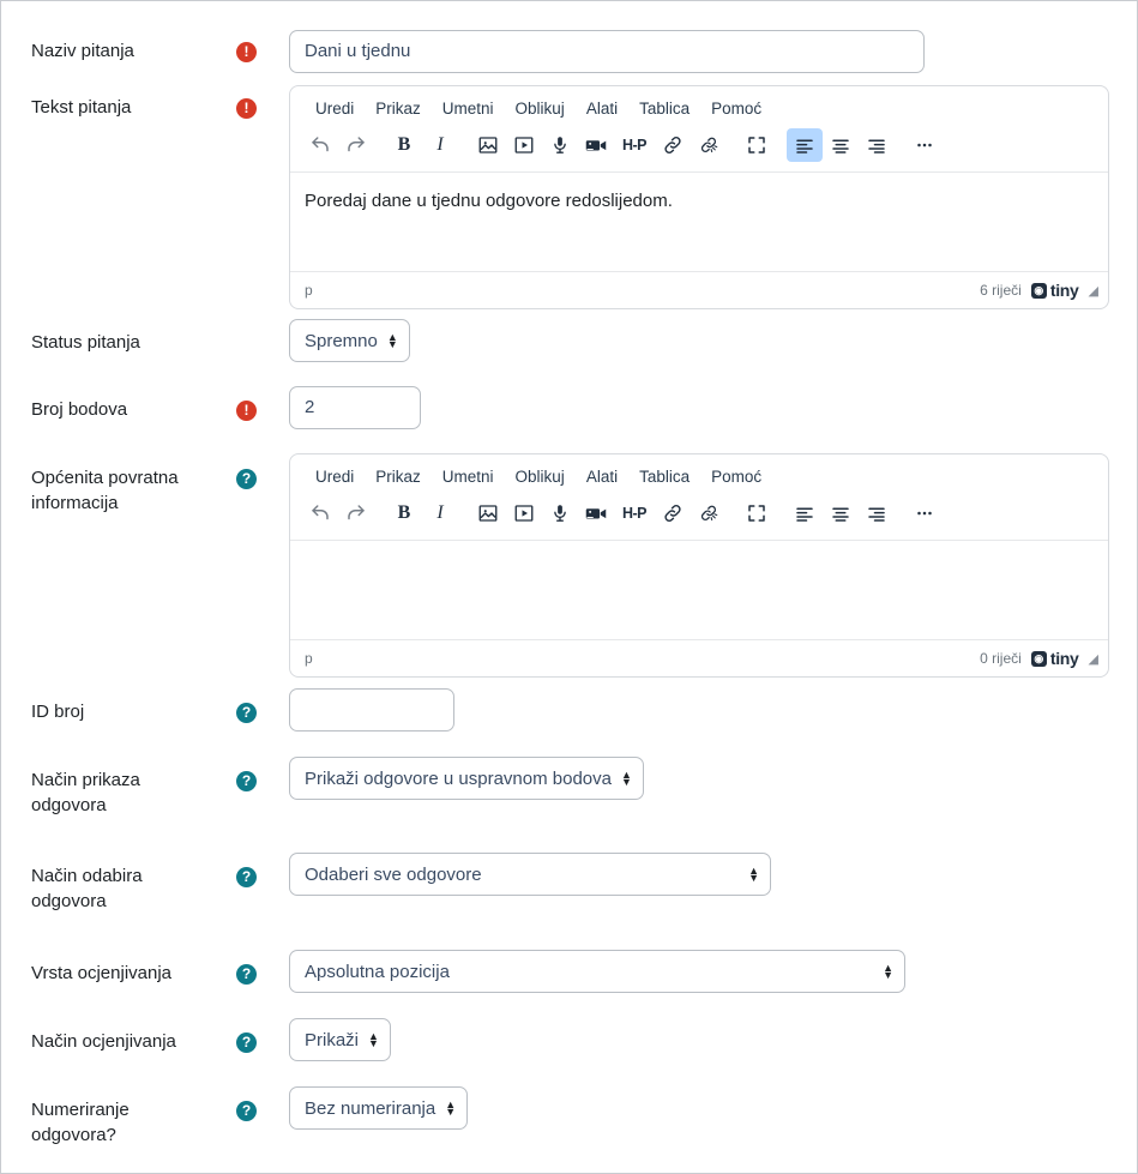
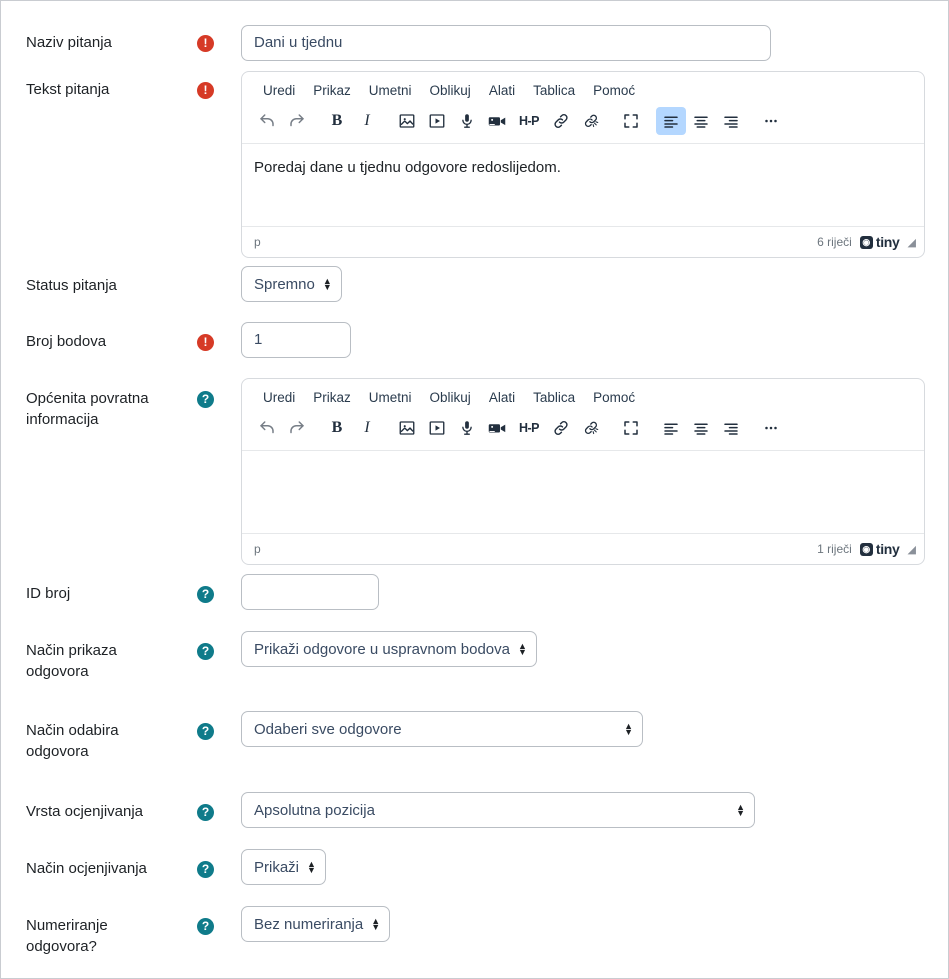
  Naziv pitanja
  !
  Dani u tjednu
  Tekst pitanja
  !
  Uredi
  Prikaz
  Umetni
  Oblikuj
  Alati
  Tablica
  Pomoć
  B
  I
  H-P
  Poredaj dane u tjednu odgovore redoslijedom.
  p
  6 riječi
  ◉
  tiny
  ◢
  Status pitanja
  Spremno
  ▲
  ▼
  Broj bodova
  !
- 2
+ 1
  Općenita povratna informacija
  ?
  Uredi
  Prikaz
  Umetni
  Oblikuj
  Alati
  Tablica
  Pomoć
  B
  I
  H-P
  p
- 0 riječi
+ 1 riječi
  ◉
  tiny
  ◢
  ID broj
  ?
  Način prikaza odgovora
  ?
  Prikaži odgovore u uspravnom bodova
  ▲
  ▼
  Način odabira odgovora
  ?
  Odaberi sve odgovore
  ▲
  ▼
  Vrsta ocjenjivanja
  ?
  Apsolutna pozicija
  ▲
  ▼
  Način ocjenjivanja
  ?
  Prikaži
  ▲
  ▼
  Numeriranje odgovora?
  ?
  Bez numeriranja
  ▲
  ▼
